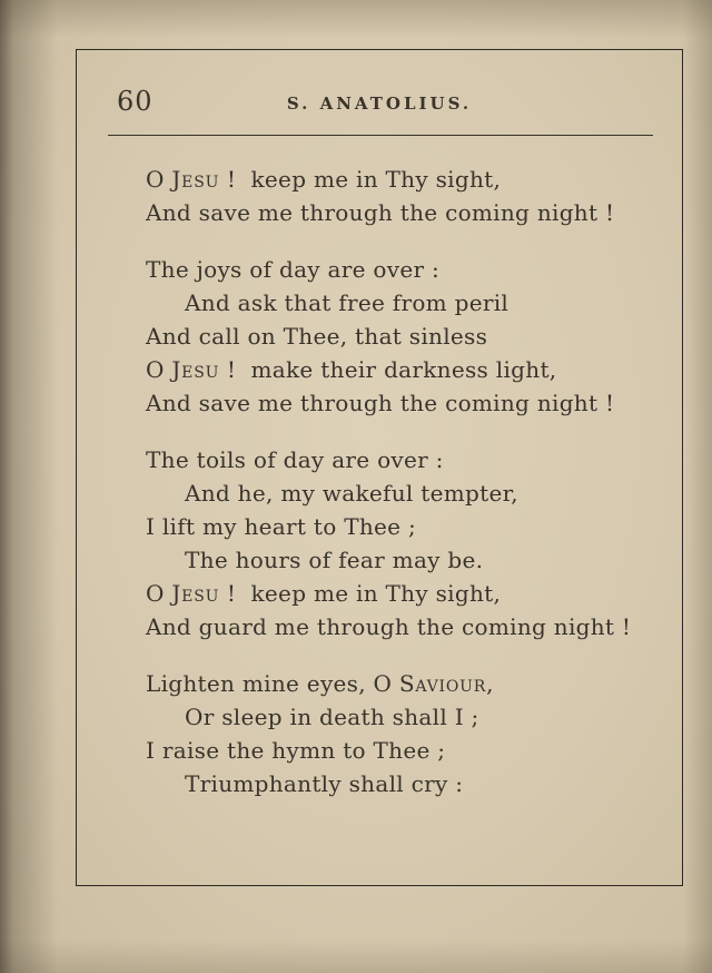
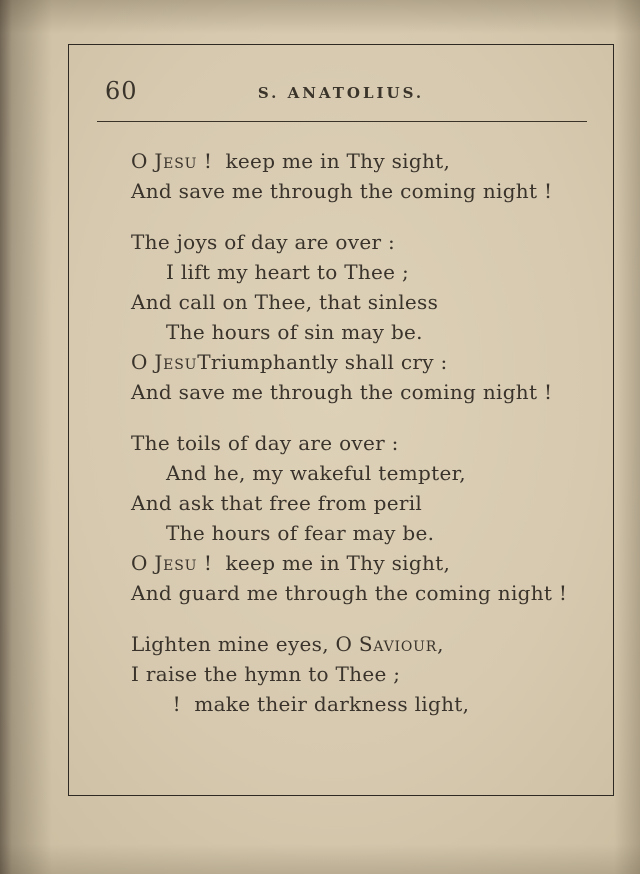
  60
  S. ANATOLIUS.
  O Jesu ! keep me in Thy sight,
  And save me through the coming night !
  The joys of day are over :
- And ask that free from peril
+ I lift my heart to Thee ;
  And call on Thee, that sinless
+ The hours of sin may be.
- O Jesu ! make their darkness light,
+ O JesuTriumphantly shall cry :
  And save me through the coming night !
  The toils of day are over :
  And he, my wakeful tempter,
- I lift my heart to Thee ;
+ And ask that free from peril
  The hours of fear may be.
  O Jesu ! keep me in Thy sight,
  And guard me through the coming night !
  Lighten mine eyes, O Saviour,
- Or sleep in death shall I ;
  I raise the hymn to Thee ;
- Triumphantly shall cry :
+ ! make their darkness light,
